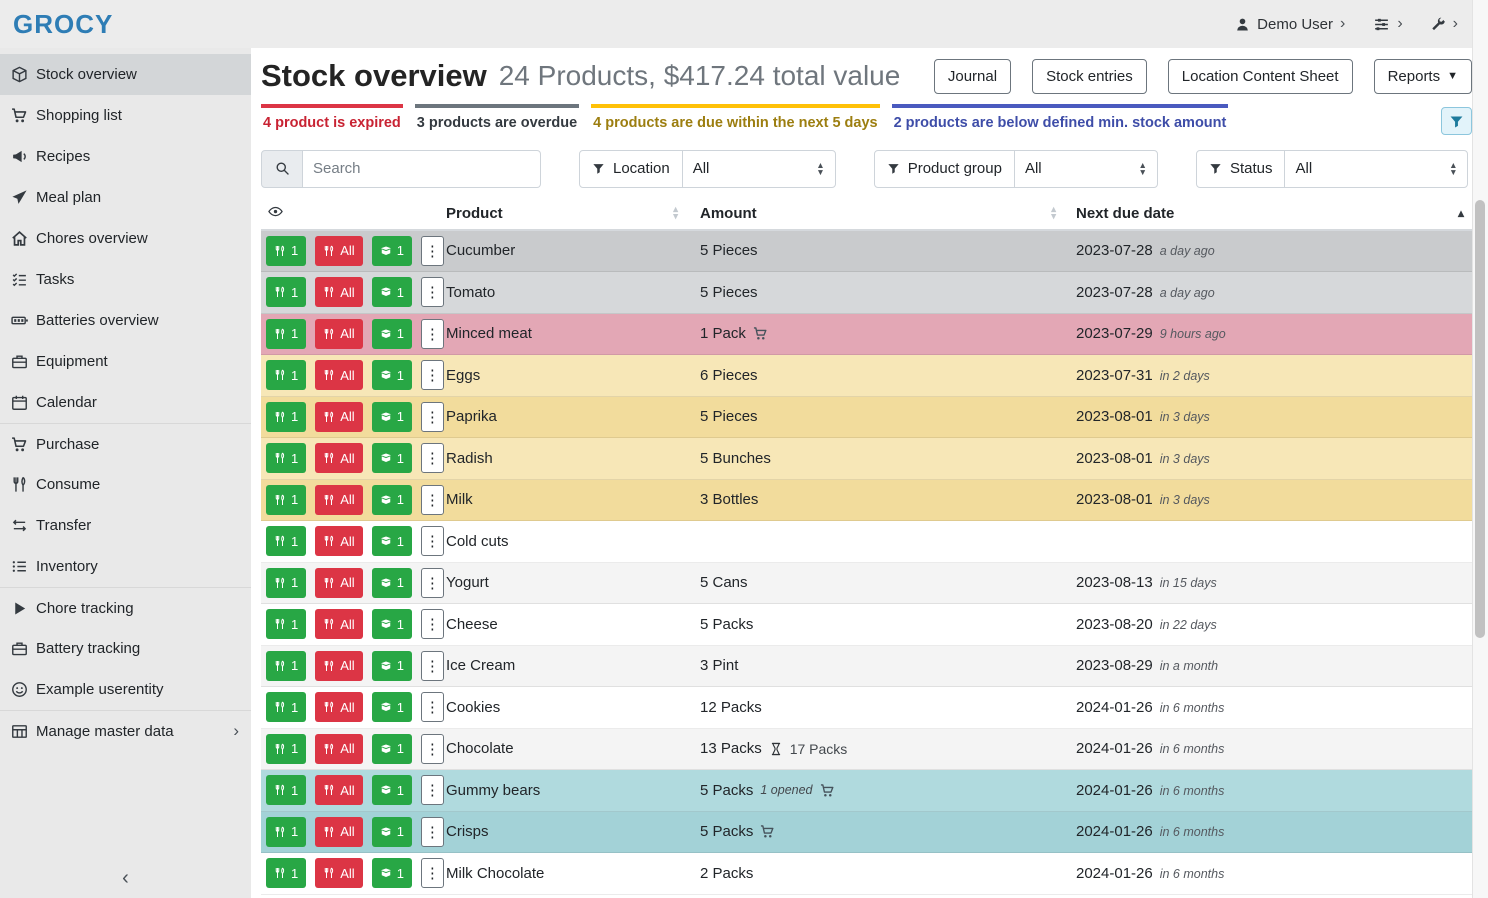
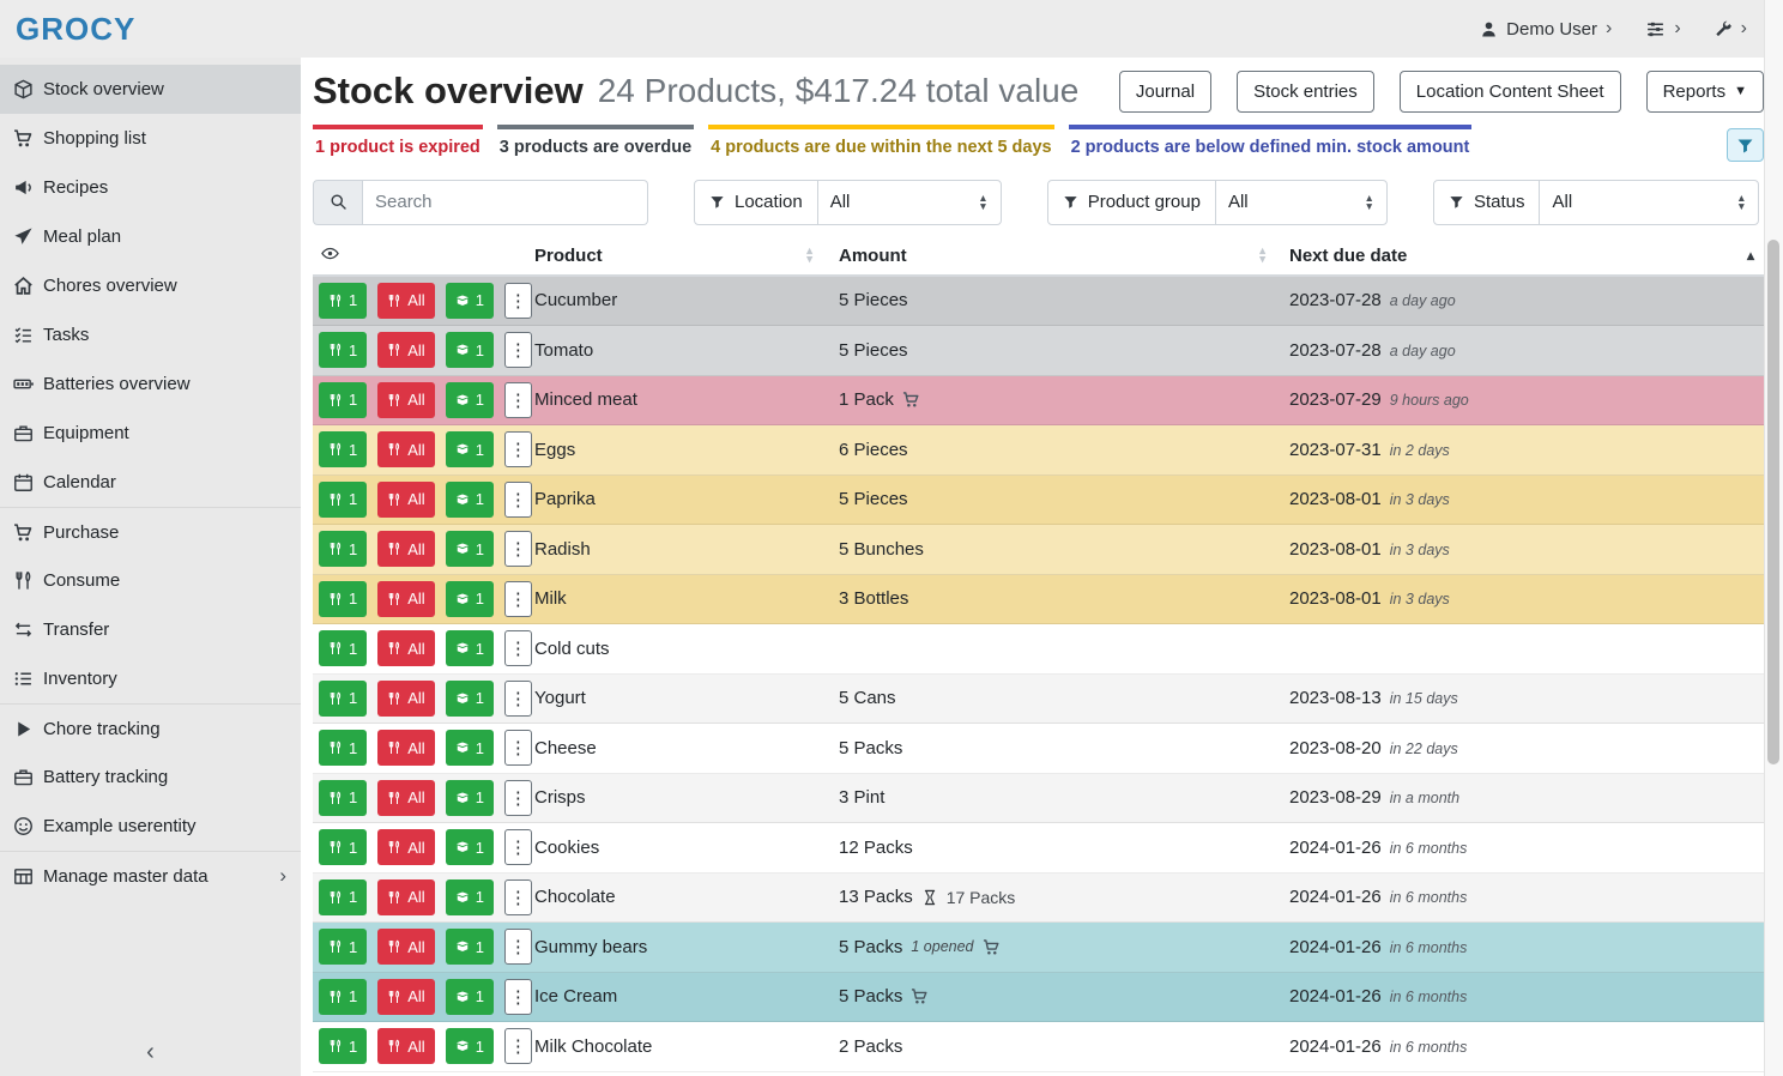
  GROCY
  Demo User
  ›
  ›
  ›
  Stock overview
  Shopping list
  Recipes
  Meal plan
  Chores overview
  Tasks
  Batteries overview
  Equipment
  Calendar
  Purchase
  Consume
  Transfer
  Inventory
  Chore tracking
  Battery tracking
  Example userentity
  Manage master data
  ›
  ‹
  Stock overview
  24 Products, $417.24 total value
  Journal
  Stock entries
  Location Content Sheet
  Reports
  ▼
- 4 product is expired
+ 1 product is expired
  3 products are overdue
  4 products are due within the next 5 days
  2 products are below defined min. stock amount
  Search
  Location
  All
  ▲
  ▼
  Product group
  All
  ▲
  ▼
  Status
  All
  ▲
  ▼
  Product
  ▴
  ▾
  Amount
  ▴
  ▾
  Next due date
  ▴
  1
  All
  1
  ⋮
  Cucumber
  5 Pieces
  2023-07-28
  a day ago
  1
  All
  1
  ⋮
  Tomato
  5 Pieces
  2023-07-28
  a day ago
  1
  All
  1
  ⋮
  Minced meat
  1 Pack
  2023-07-29
  9 hours ago
  1
  All
  1
  ⋮
  Eggs
  6 Pieces
  2023-07-31
  in 2 days
  1
  All
  1
  ⋮
  Paprika
  5 Pieces
  2023-08-01
  in 3 days
  1
  All
  1
  ⋮
  Radish
  5 Bunches
  2023-08-01
  in 3 days
  1
  All
  1
  ⋮
  Milk
  3 Bottles
  2023-08-01
  in 3 days
  1
  All
  1
  ⋮
  Cold cuts
  1
  All
  1
  ⋮
  Yogurt
  5 Cans
  2023-08-13
  in 15 days
  1
  All
  1
  ⋮
  Cheese
  5 Packs
  2023-08-20
  in 22 days
  1
  All
  1
  ⋮
- Ice Cream
+ Crisps
  3 Pint
  2023-08-29
  in a month
  1
  All
  1
  ⋮
  Cookies
  12 Packs
  2024-01-26
  in 6 months
  1
  All
  1
  ⋮
  Chocolate
  13 Packs
  17 Packs
  2024-01-26
  in 6 months
  1
  All
  1
  ⋮
  Gummy bears
  5 Packs
  1 opened
  2024-01-26
  in 6 months
  1
  All
  1
  ⋮
- Crisps
+ Ice Cream
  5 Packs
  2024-01-26
  in 6 months
  1
  All
  1
  ⋮
  Milk Chocolate
  2 Packs
  2024-01-26
  in 6 months
